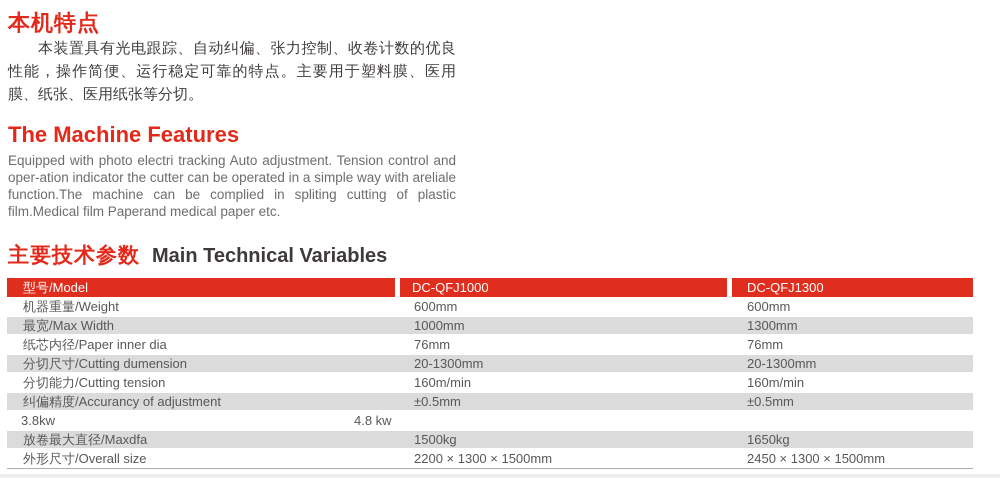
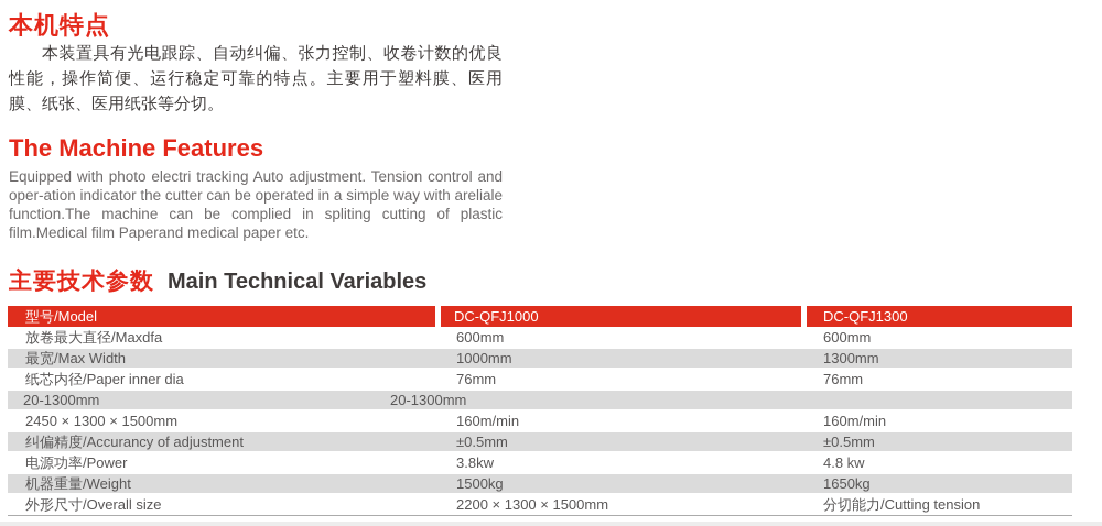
  本机特点
  本装置具有光电跟踪、自动纠偏、张力控制、收卷计数的优良性能，操作简便、运行稳定可靠的特点。主要用于塑料膜、医用膜、纸张、医用纸张等分切。
  The Machine Features
  Equipped with photo electri tracking Auto adjustment. Tension control and oper-ation indicator the cutter can be operated in a simple way with areliale function.The machine can be complied in spliting cutting of plastic film.Medical film Paperand medical paper etc.
  主要技术参数 Main Technical Variables
  型号/Model
  DC-QFJ1000
  DC-QFJ1300
- 机器重量/Weight
+ 放卷最大直径/Maxdfa
  600mm
  600mm
  最宽/Max Width
  1000mm
  1300mm
  纸芯内径/Paper inner dia
  76mm
  76mm
- 分切尺寸/Cutting dumension
  20-1300mm
  20-1300mm
- 分切能力/Cutting tension
+ 2450 × 1300 × 1500mm
  160m/min
  160m/min
  纠偏精度/Accurancy of adjustment
  ±0.5mm
  ±0.5mm
+ 电源功率/Power
  3.8kw
  4.8 kw
- 放卷最大直径/Maxdfa
+ 机器重量/Weight
  1500kg
  1650kg
  外形尺寸/Overall size
  2200 × 1300 × 1500mm
- 2450 × 1300 × 1500mm
+ 分切能力/Cutting tension
